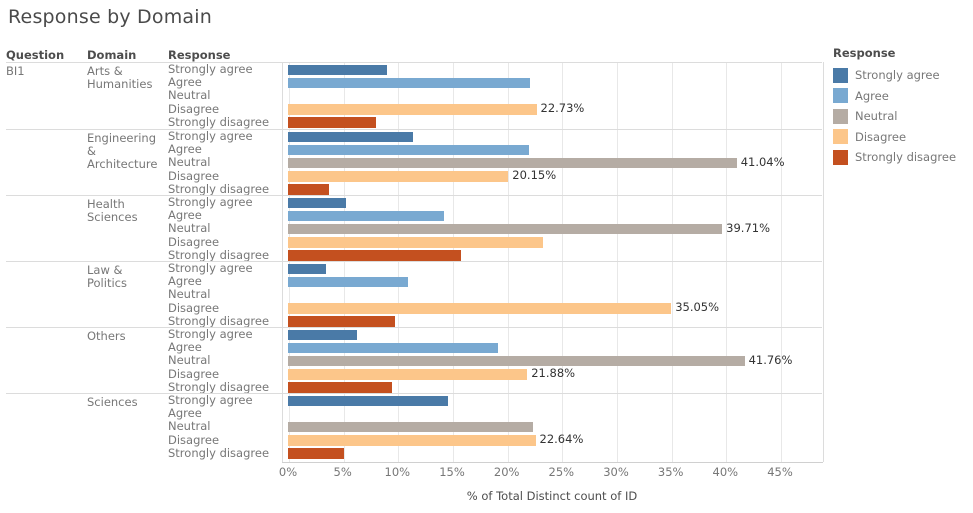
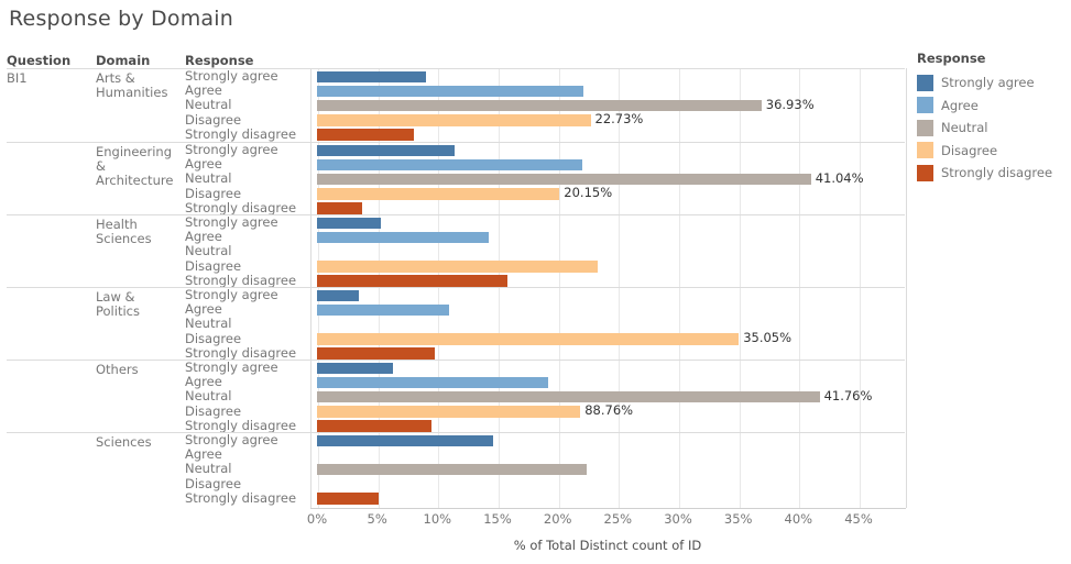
  Response by Domain
  Question
  Domain
  Response
  BI1
  Arts &
  Humanities
  Strongly agree
  Agree
  Neutral
+ 36.93%
  Disagree
  22.73%
  Strongly disagree
  Engineering
  &
  Architecture
  Strongly agree
  Agree
  Neutral
  41.04%
  Disagree
  20.15%
  Strongly disagree
  Health
  Sciences
  Strongly agree
  Agree
  Neutral
- 39.71%
  Disagree
  Strongly disagree
  Law &
  Politics
  Strongly agree
  Agree
  Neutral
  Disagree
  35.05%
  Strongly disagree
  Others
  Strongly agree
  Agree
  Neutral
  41.76%
  Disagree
- 21.88%
+ 88.76%
  Strongly disagree
  Sciences
  Strongly agree
  Agree
  Neutral
  Disagree
- 22.64%
  Strongly disagree
  0%
  5%
  10%
  15%
  20%
  25%
  30%
  35%
  40%
  45%
  % of Total Distinct count of ID
  Response
  Strongly agree
  Agree
  Neutral
  Disagree
  Strongly disagree
